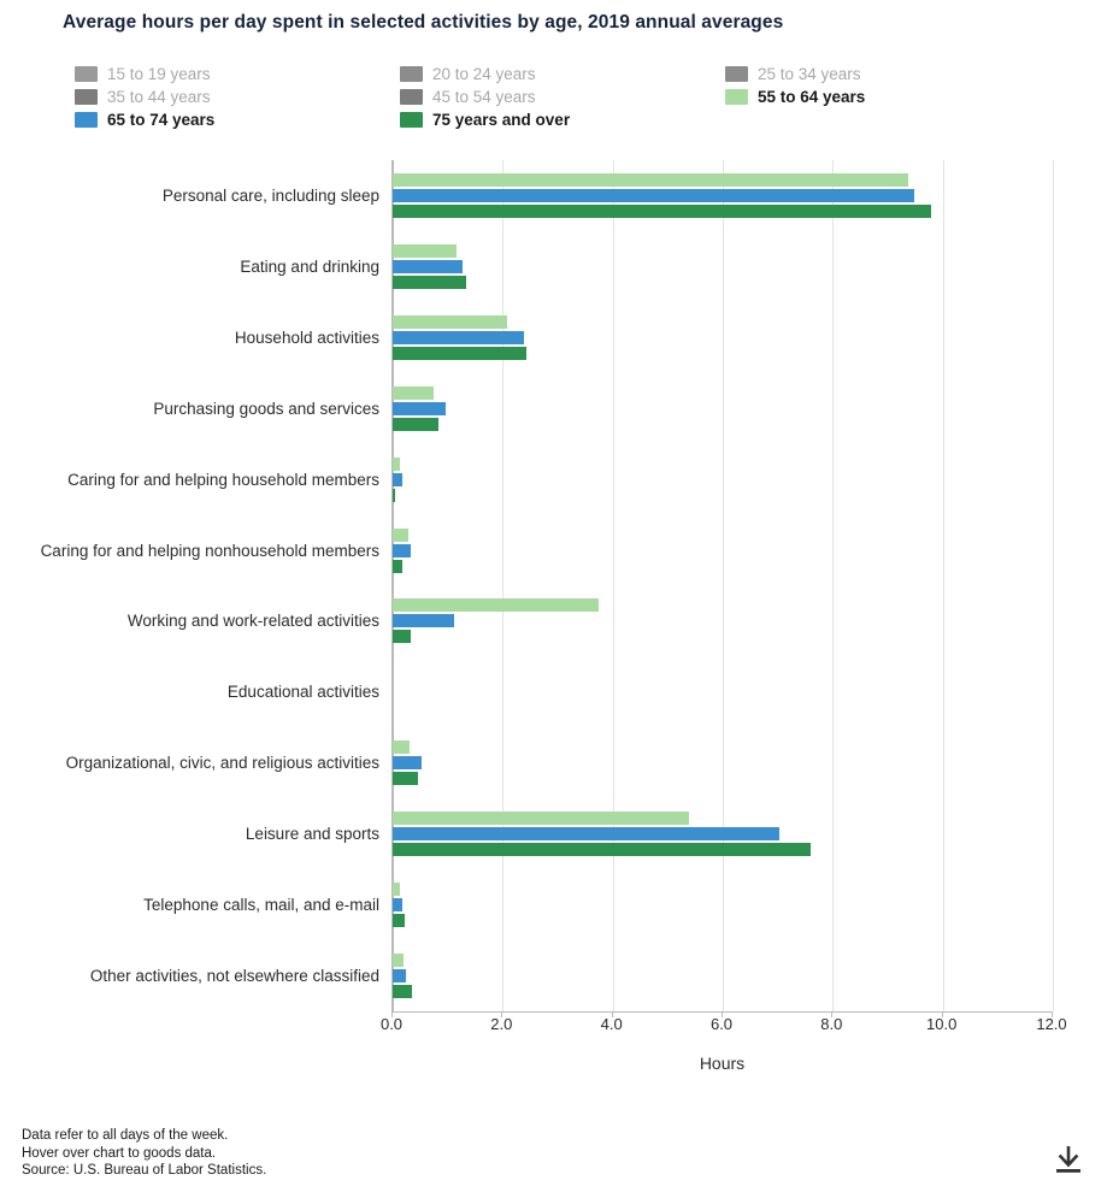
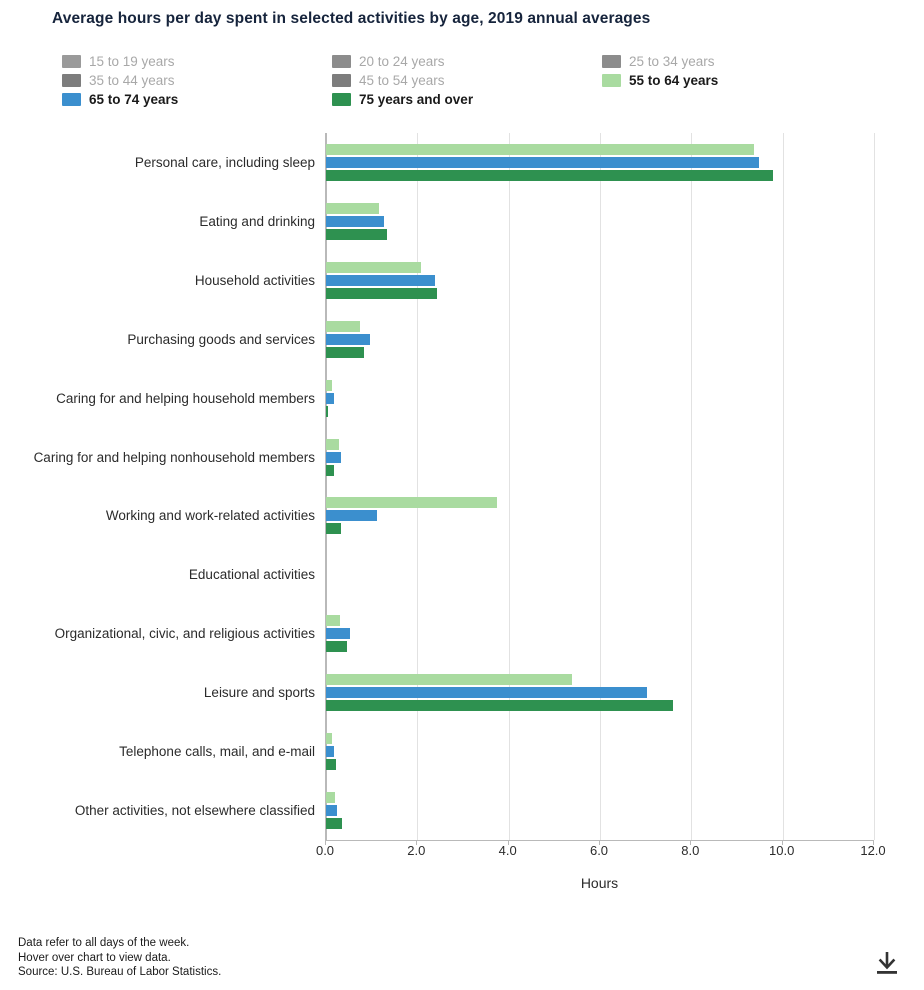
  Average hours per day spent in selected activities by age, 2019 annual averages
  15 to 19 years
  20 to 24 years
  25 to 34 years
  35 to 44 years
  45 to 54 years
  55 to 64 years
  65 to 74 years
  75 years and over
  Personal care, including sleep
  Eating and drinking
  Household activities
  Purchasing goods and services
  Caring for and helping household members
  Caring for and helping nonhousehold members
  Working and work-related activities
  Educational activities
  Organizational, civic, and religious activities
  Leisure and sports
  Telephone calls, mail, and e-mail
  Other activities, not elsewhere classified
  0.0
  2.0
  4.0
  6.0
  8.0
  10.0
  12.0
  Hours
  Data refer to all days of the week.
- Hover over chart to goods data.
+ Hover over chart to view data.
  Source: U.S. Bureau of Labor Statistics.
